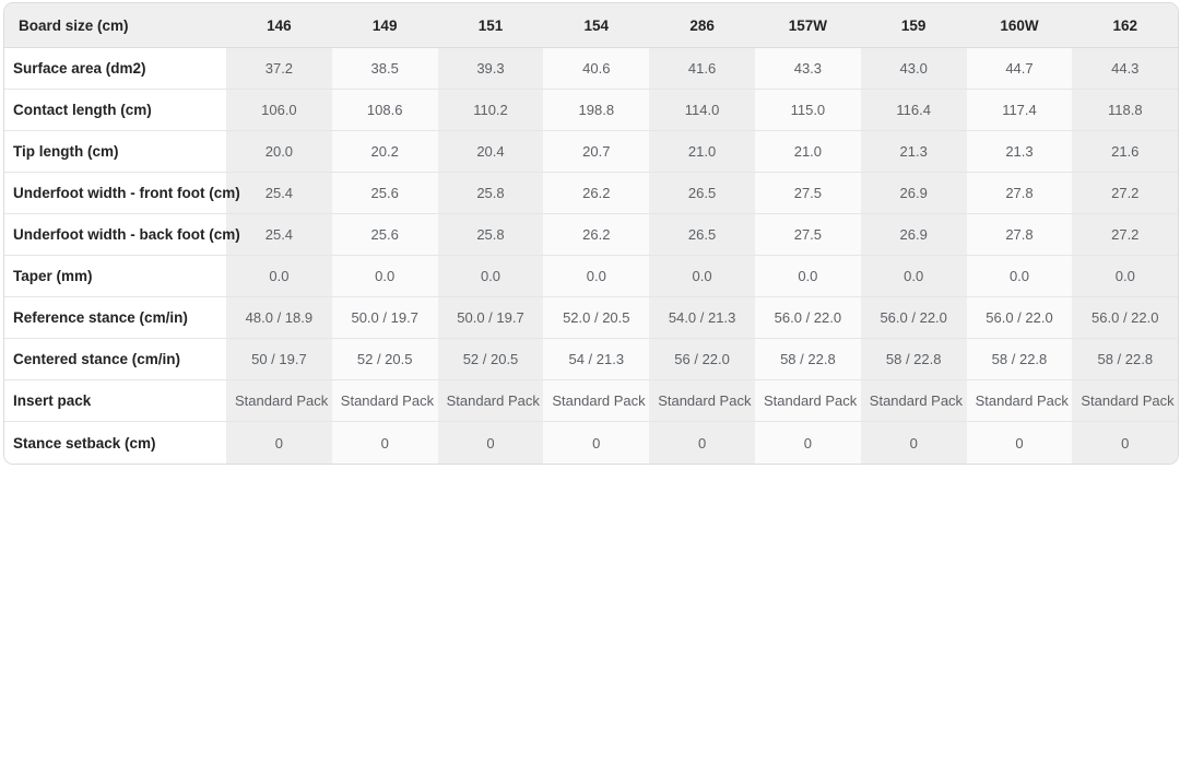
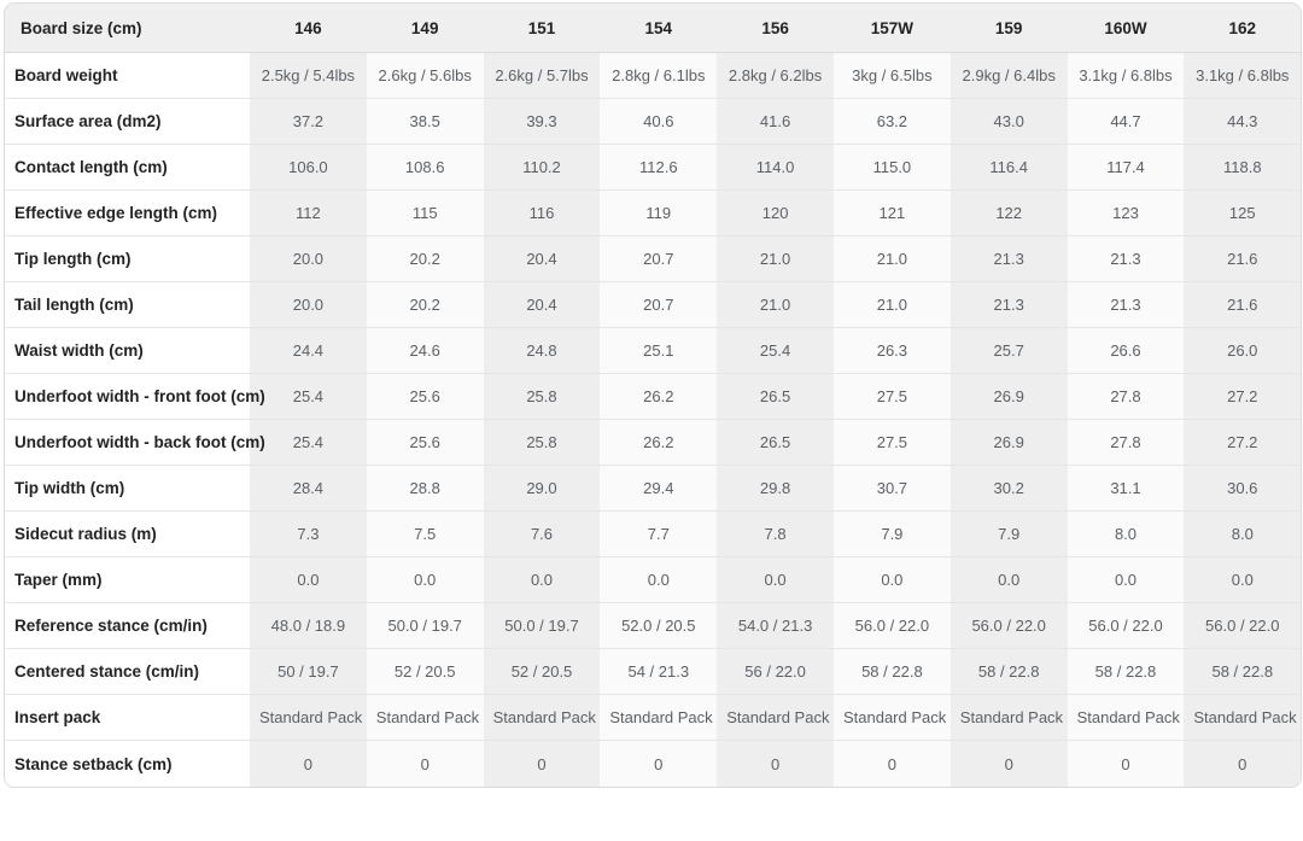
- Board size (cm)	146	149	151	154	286	157W	159	160W	162
+ Board size (cm)	146	149	151	154	156	157W	159	160W	162
+ Board weight	2.5kg / 5.4lbs	2.6kg / 5.6lbs	2.6kg / 5.7lbs	2.8kg / 6.1lbs	2.8kg / 6.2lbs	3kg / 6.5lbs	2.9kg / 6.4lbs	3.1kg / 6.8lbs	3.1kg / 6.8lbs
- Surface area (dm2)	37.2	38.5	39.3	40.6	41.6	43.3	43.0	44.7	44.3
+ Surface area (dm2)	37.2	38.5	39.3	40.6	41.6	63.2	43.0	44.7	44.3
- Contact length (cm)	106.0	108.6	110.2	198.8	114.0	115.0	116.4	117.4	118.8
+ Contact length (cm)	106.0	108.6	110.2	112.6	114.0	115.0	116.4	117.4	118.8
+ Effective edge length (cm)	112	115	116	119	120	121	122	123	125
  Tip length (cm)	20.0	20.2	20.4	20.7	21.0	21.0	21.3	21.3	21.6
+ Tail length (cm)	20.0	20.2	20.4	20.7	21.0	21.0	21.3	21.3	21.6
+ Waist width (cm)	24.4	24.6	24.8	25.1	25.4	26.3	25.7	26.6	26.0
  Underfoot width - front foot (cm)	25.4	25.6	25.8	26.2	26.5	27.5	26.9	27.8	27.2
  Underfoot width - back foot (cm)	25.4	25.6	25.8	26.2	26.5	27.5	26.9	27.8	27.2
+ Tip width (cm)	28.4	28.8	29.0	29.4	29.8	30.7	30.2	31.1	30.6
+ Sidecut radius (m)	7.3	7.5	7.6	7.7	7.8	7.9	7.9	8.0	8.0
  Taper (mm)	0.0	0.0	0.0	0.0	0.0	0.0	0.0	0.0	0.0
  Reference stance (cm/in)	48.0 / 18.9	50.0 / 19.7	50.0 / 19.7	52.0 / 20.5	54.0 / 21.3	56.0 / 22.0	56.0 / 22.0	56.0 / 22.0	56.0 / 22.0
  Centered stance (cm/in)	50 / 19.7	52 / 20.5	52 / 20.5	54 / 21.3	56 / 22.0	58 / 22.8	58 / 22.8	58 / 22.8	58 / 22.8
  Insert pack	Standard Pack	Standard Pack	Standard Pack	Standard Pack	Standard Pack	Standard Pack	Standard Pack	Standard Pack	Standard Pack
  Stance setback (cm)	0	0	0	0	0	0	0	0	0
